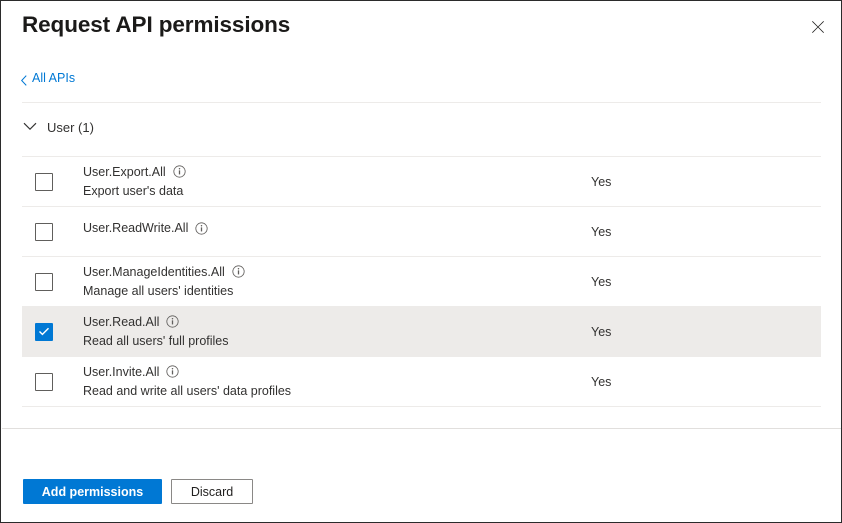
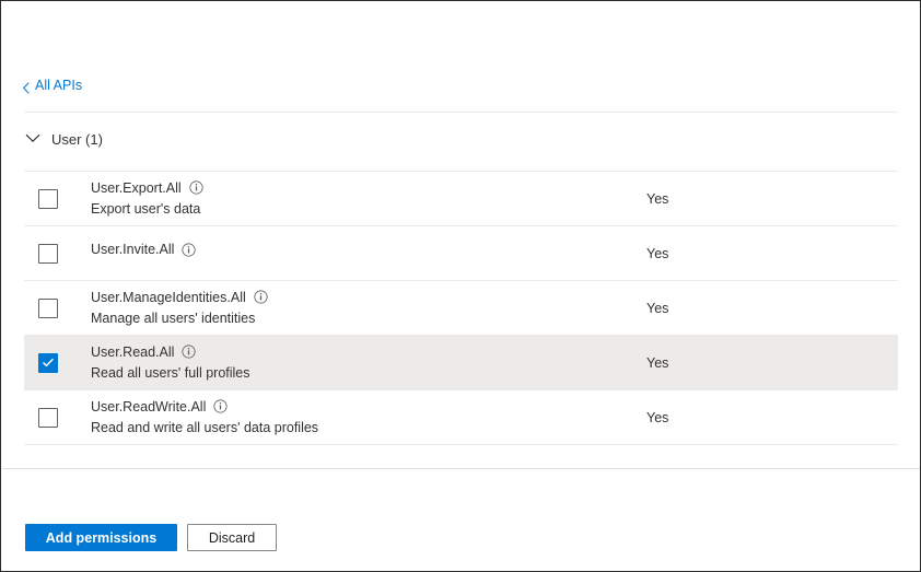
- Request API permissions
  All APIs
  User (1)
  User.Export.All
  Export user's data
  Yes
- User.ReadWrite.All
+ User.Invite.All
  Yes
  User.ManageIdentities.All
  Manage all users' identities
  Yes
  User.Read.All
  Read all users' full profiles
  Yes
- User.Invite.All
+ User.ReadWrite.All
  Read and write all users' data profiles
  Yes
  Add permissions
  Discard
